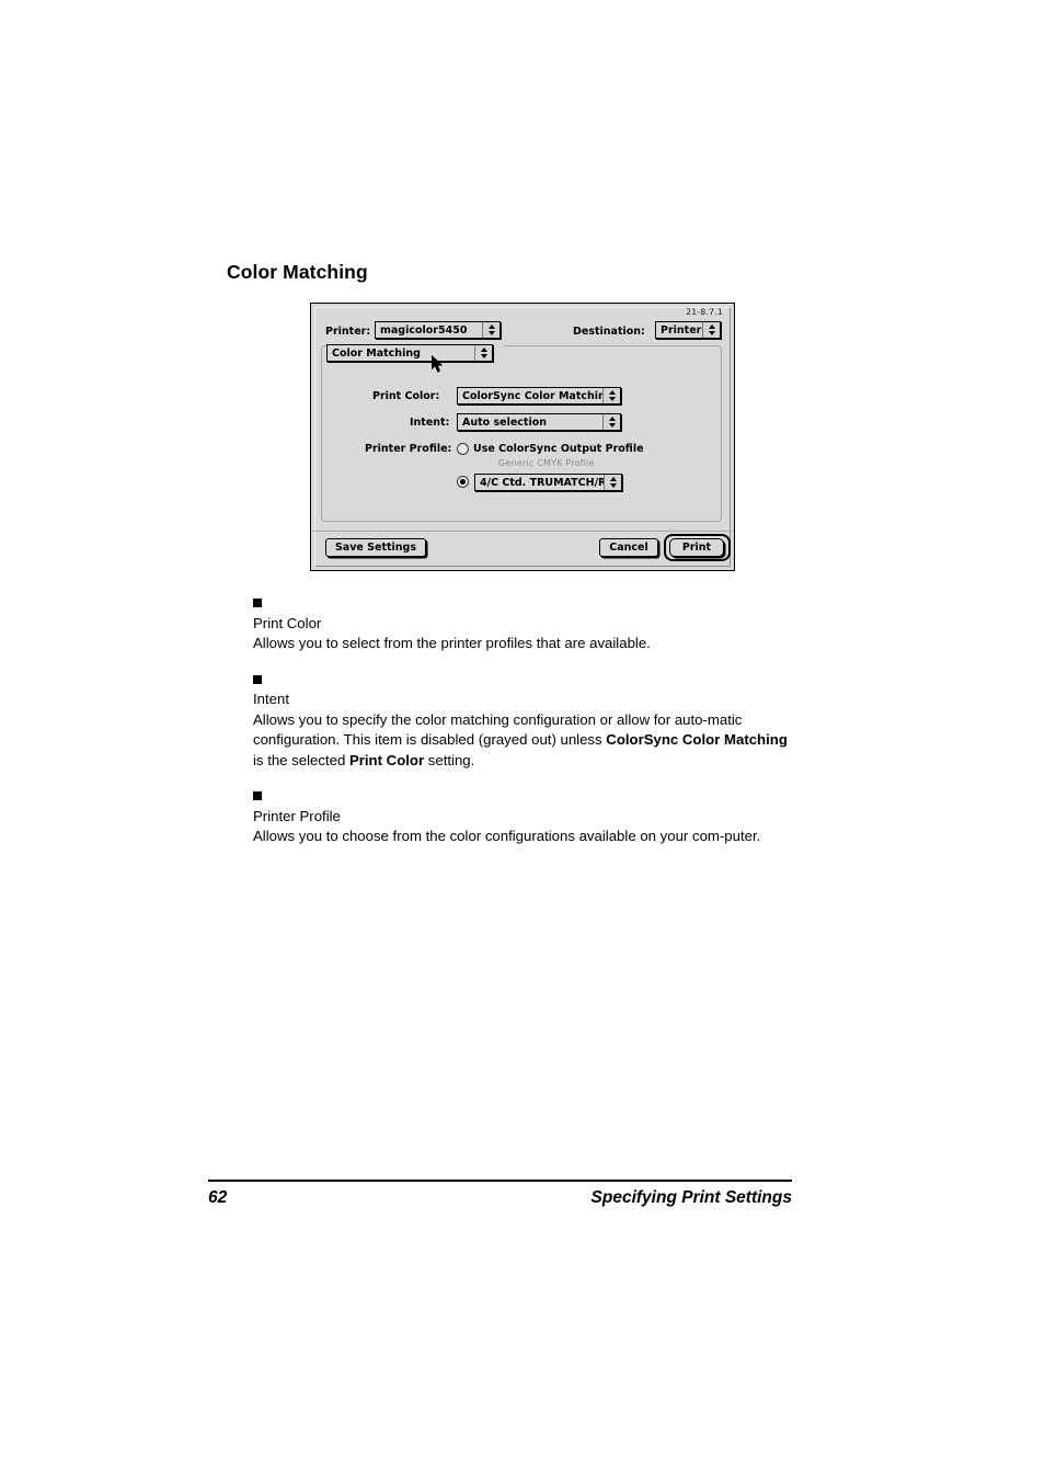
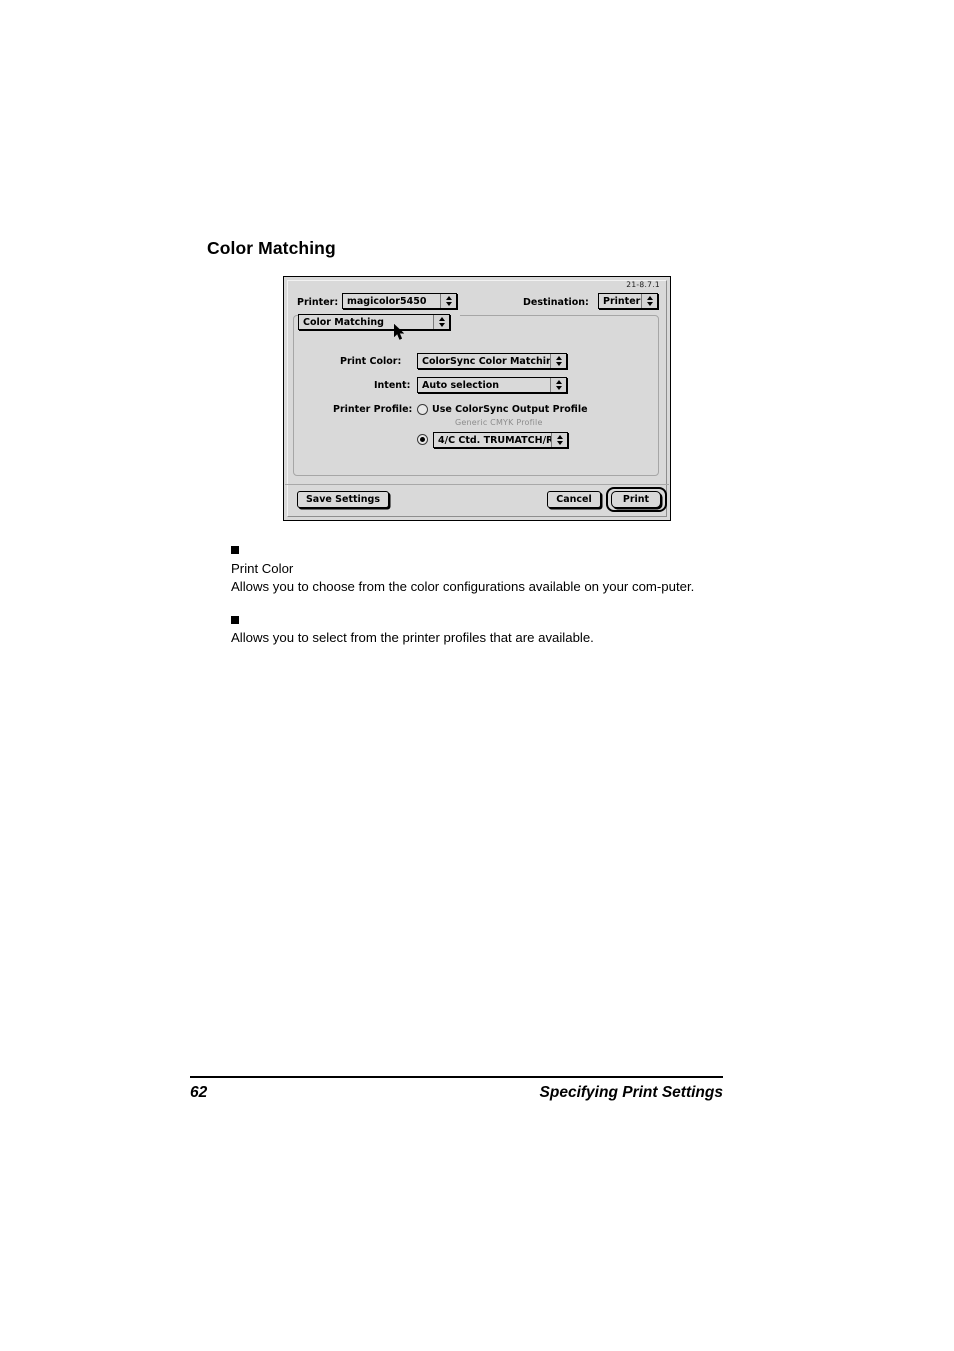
  Color Matching
  21-8.7.1
  Printer:
  magicolor5450
  Destination:
  Printer
  Color Matching
  Print Color:
  ColorSync Color Matchi
  Intent:
  Auto selection
  Printer Profile:
  Use ColorSync Output Profile
  Generic CMYK Profile
  4/C Ctd. TRUMATCH/R
  Save Settings
  Cancel
  Print
  Print Color
- Allows you to select from the printer profiles that are available.
+ Allows you to choose from the color configurations available on your com-puter.
- Intent
- Allows you to specify the color matching configuration or allow for auto-matic configuration. This item is disabled (grayed out) unless ColorSync Color Matching is the selected Print Color setting.
- Printer Profile
- Allows you to choose from the color configurations available on your com-puter.
+ Allows you to select from the printer profiles that are available.
  62
  Specifying Print Settings
